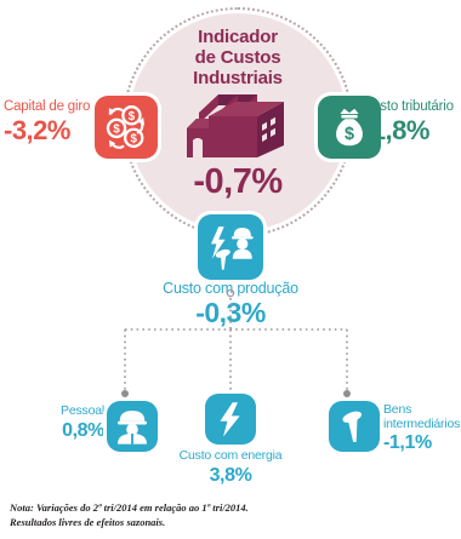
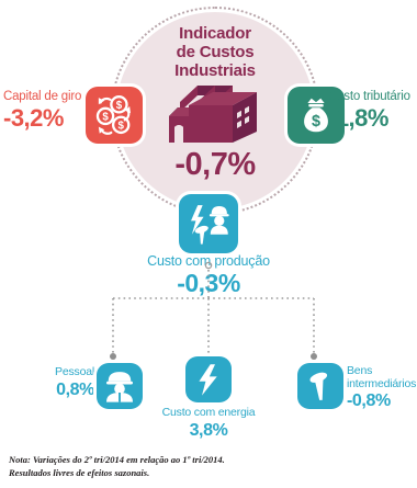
  Indicador
  de Custos
  Industriais
  -0,7%
  Capital de giro
  -3,2%
  $
  $
  $
  $
  Custo tributário
  -1,8%
  Custo com produção
  -0,3%
  Pessoal
  0,8%
  Custo com energia
  3,8%
  Bens
  intermediários
- -1,1%
+ -0,8%
  Nota: Variações do 2º tri/2014 em relação ao 1º tri/2014.
  Resultados livres de efeitos sazonais.
